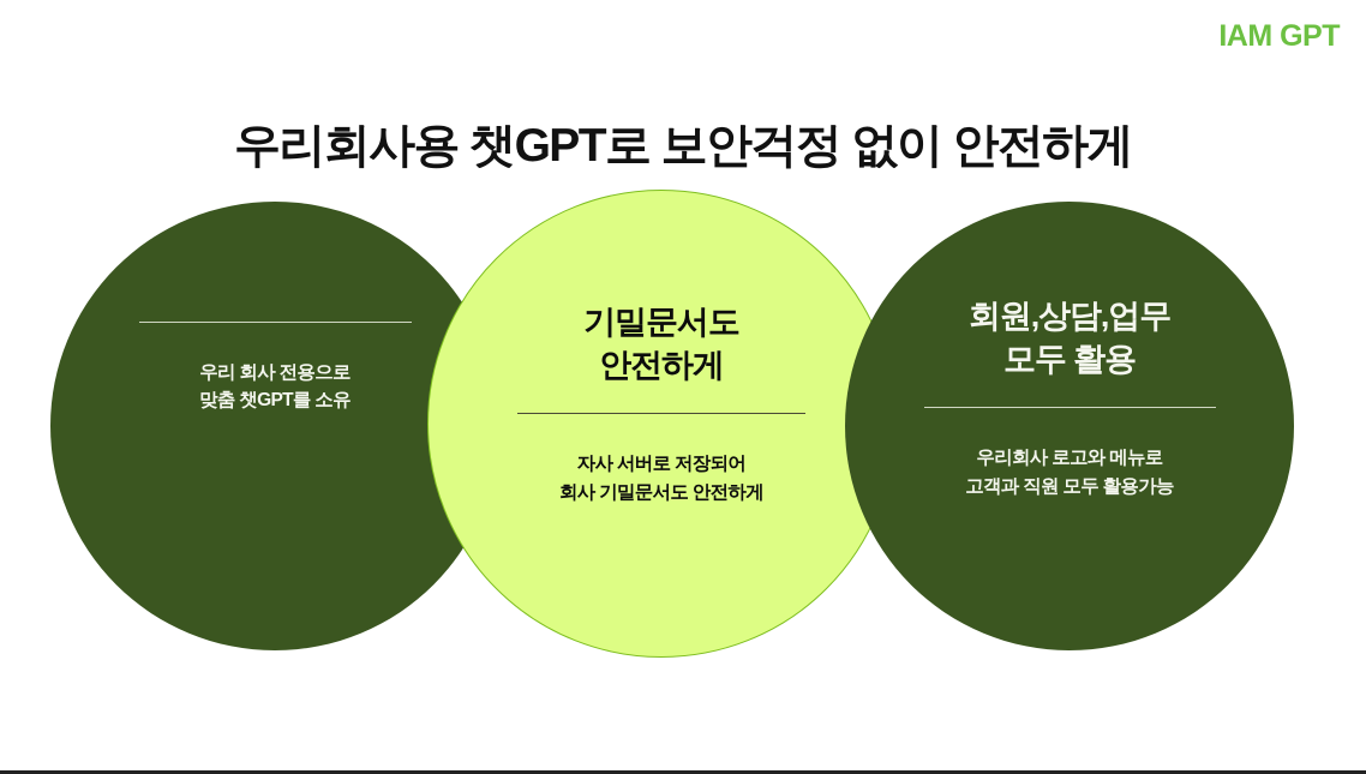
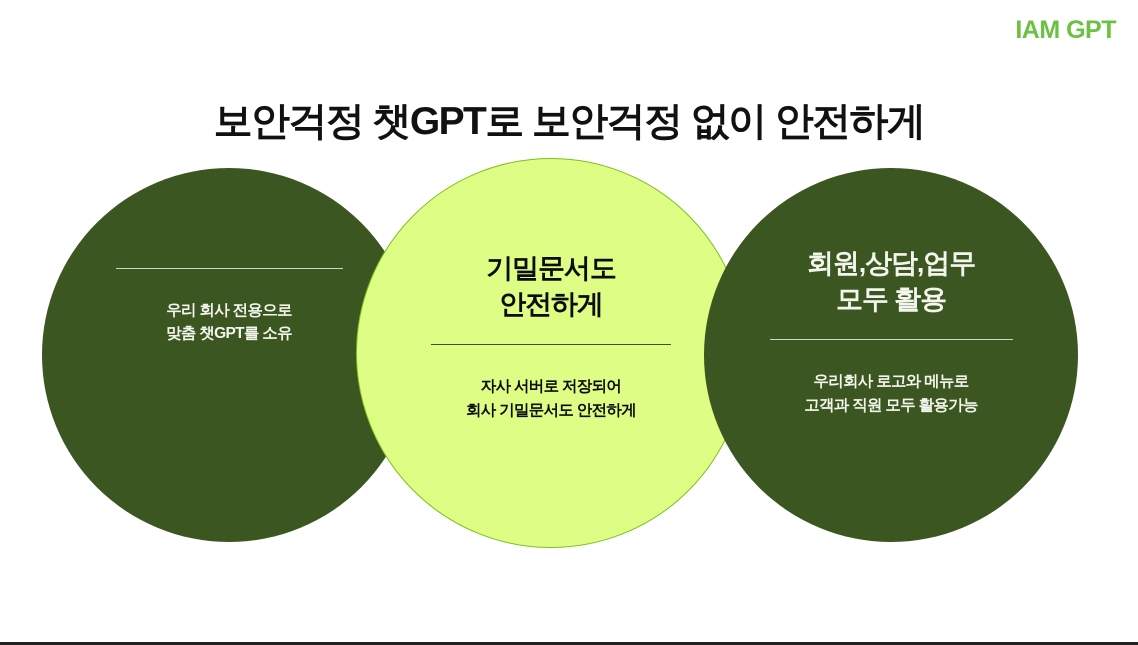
  IAM GPT
- 우리회사용 챗GPT로 보안걱정 없이 안전하게
+ 보안걱정 챗GPT로 보안걱정 없이 안전하게
  우리 회사 전용으로
  맞춤 챗GPT를 소유
  기밀문서도
  안전하게
  자사 서버로 저장되어
  회사 기밀문서도 안전하게
  회원,상담,업무
  모두 활용
  우리회사 로고와 메뉴로
  고객과 직원 모두 활용가능
